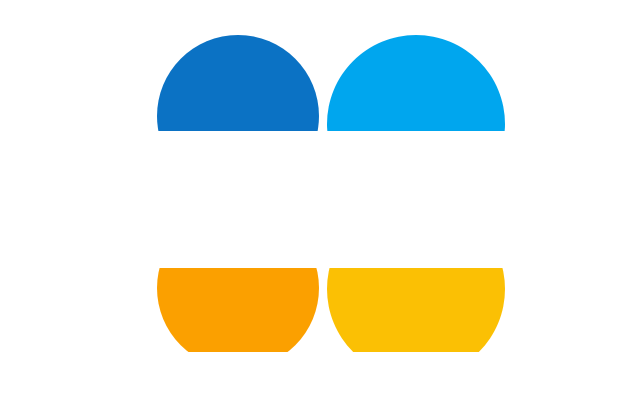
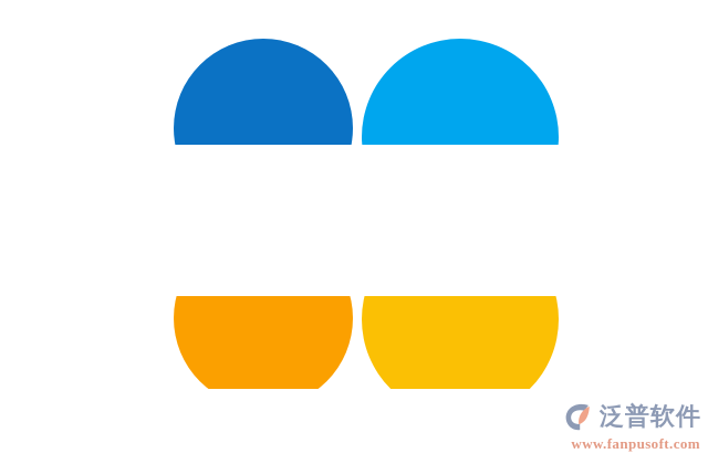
+ 泛普软件
+ www.fanpusoft.com
